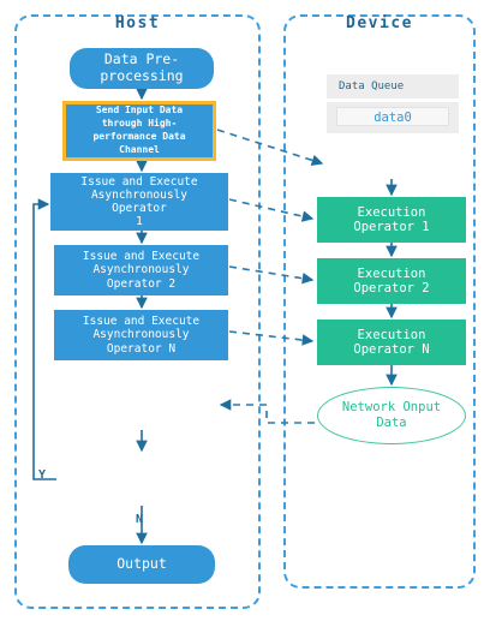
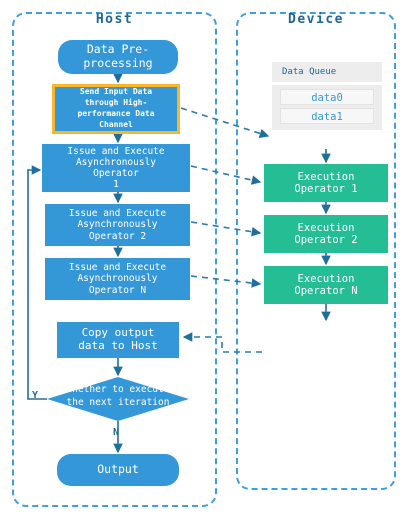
  Host
  Device
  Data Pre-
  processing
  Send Input Data
  through High-
  performance Data
  Channel
  Issue and Execute
  Asynchronously
  Operator
  1
  Issue and Execute
  Asynchronously
  Operator 2
  Issue and Execute
  Asynchronously
  Operator N
+ Copy output
+ data to Host
+ whether to execute
+ the next iteration
  Y
  N
  Output
  Data Queue
  data0
+ data1
  Execution
  Operator 1
  Execution
  Operator 2
  Execution
  Operator N
- Network Onput
- Data
